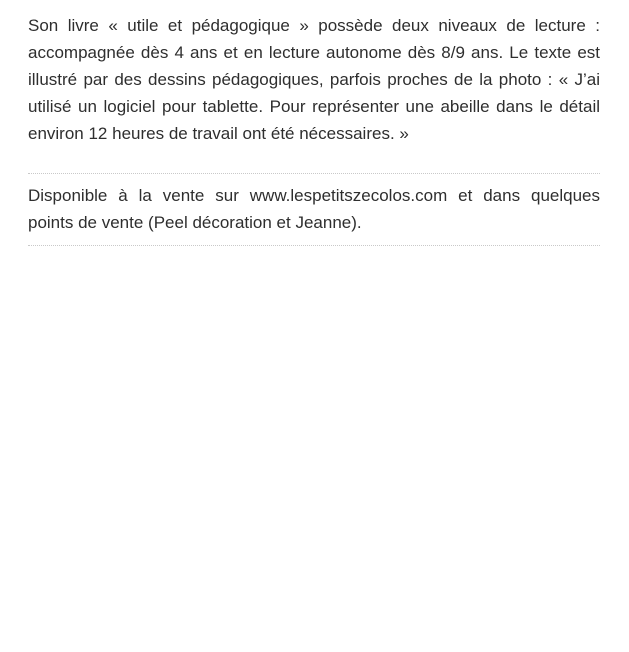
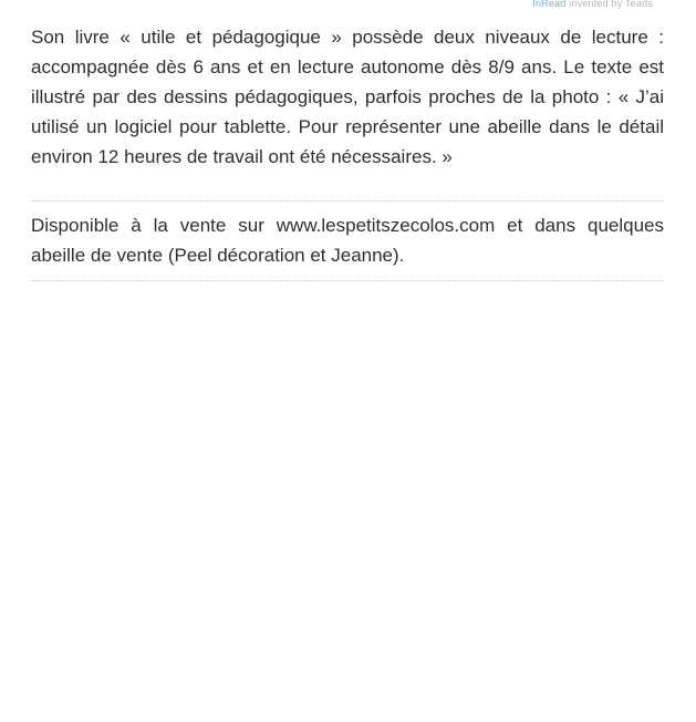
+ InRead invented by Teads
- Son livre « utile et pédagogique » possède deux niveaux de lecture : accompagnée dès 4 ans et en lecture autonome dès 8/9 ans. Le texte est illustré par des dessins pédagogiques, parfois proches de la photo : « J’ai utilisé un logiciel pour tablette. Pour représenter une abeille dans le détail environ 12 heures de travail ont été nécessaires. »
+ Son livre « utile et pédagogique » possède deux niveaux de lecture : accompagnée dès 6 ans et en lecture autonome dès 8/9 ans. Le texte est illustré par des dessins pédagogiques, parfois proches de la photo : « J’ai utilisé un logiciel pour tablette. Pour représenter une abeille dans le détail environ 12 heures de travail ont été nécessaires. »
- Disponible à la vente sur www.lespetitszecolos.com et dans quelques points de vente (Peel décoration et Jeanne).
+ Disponible à la vente sur www.lespetitszecolos.com et dans quelques abeille de vente (Peel décoration et Jeanne).
